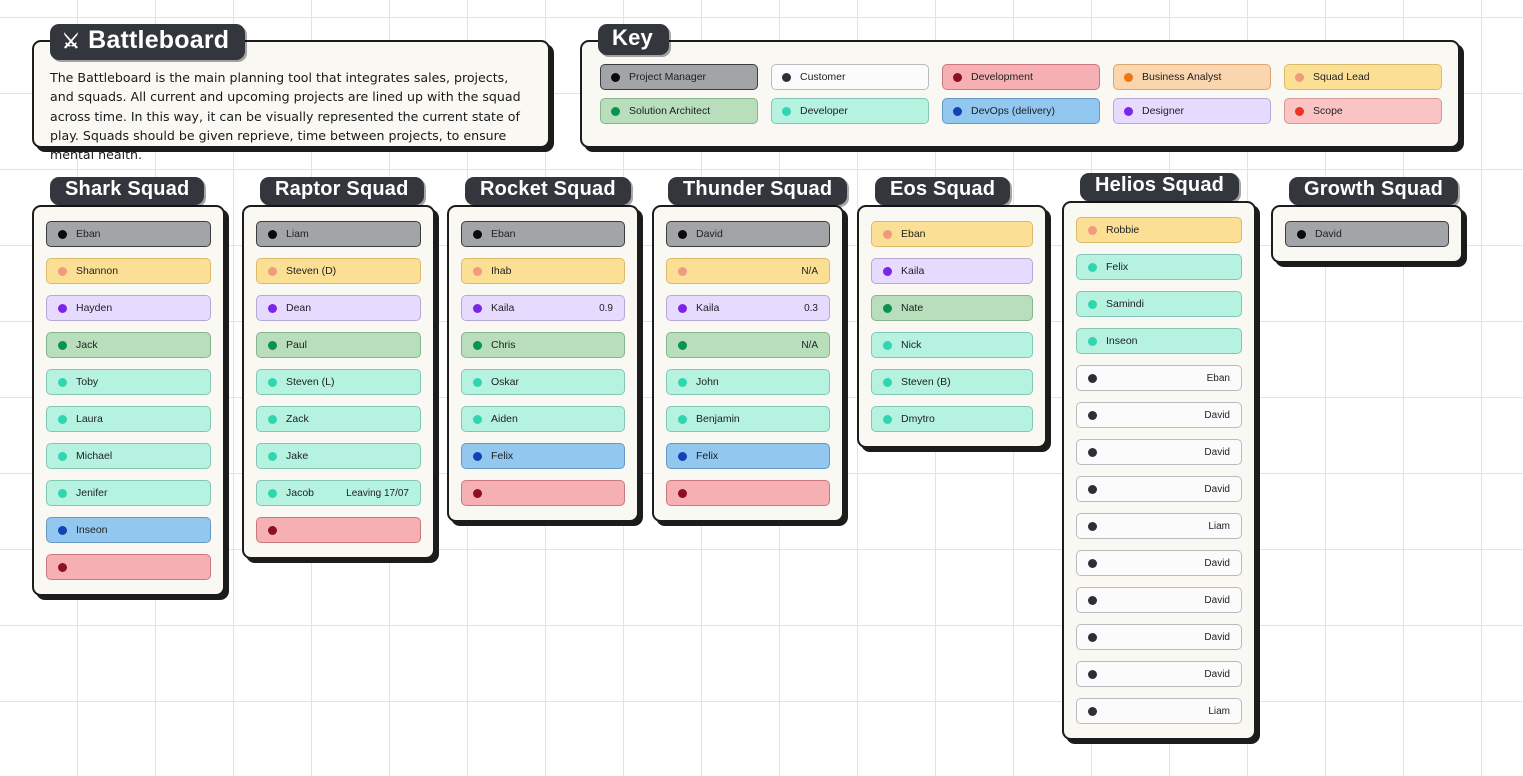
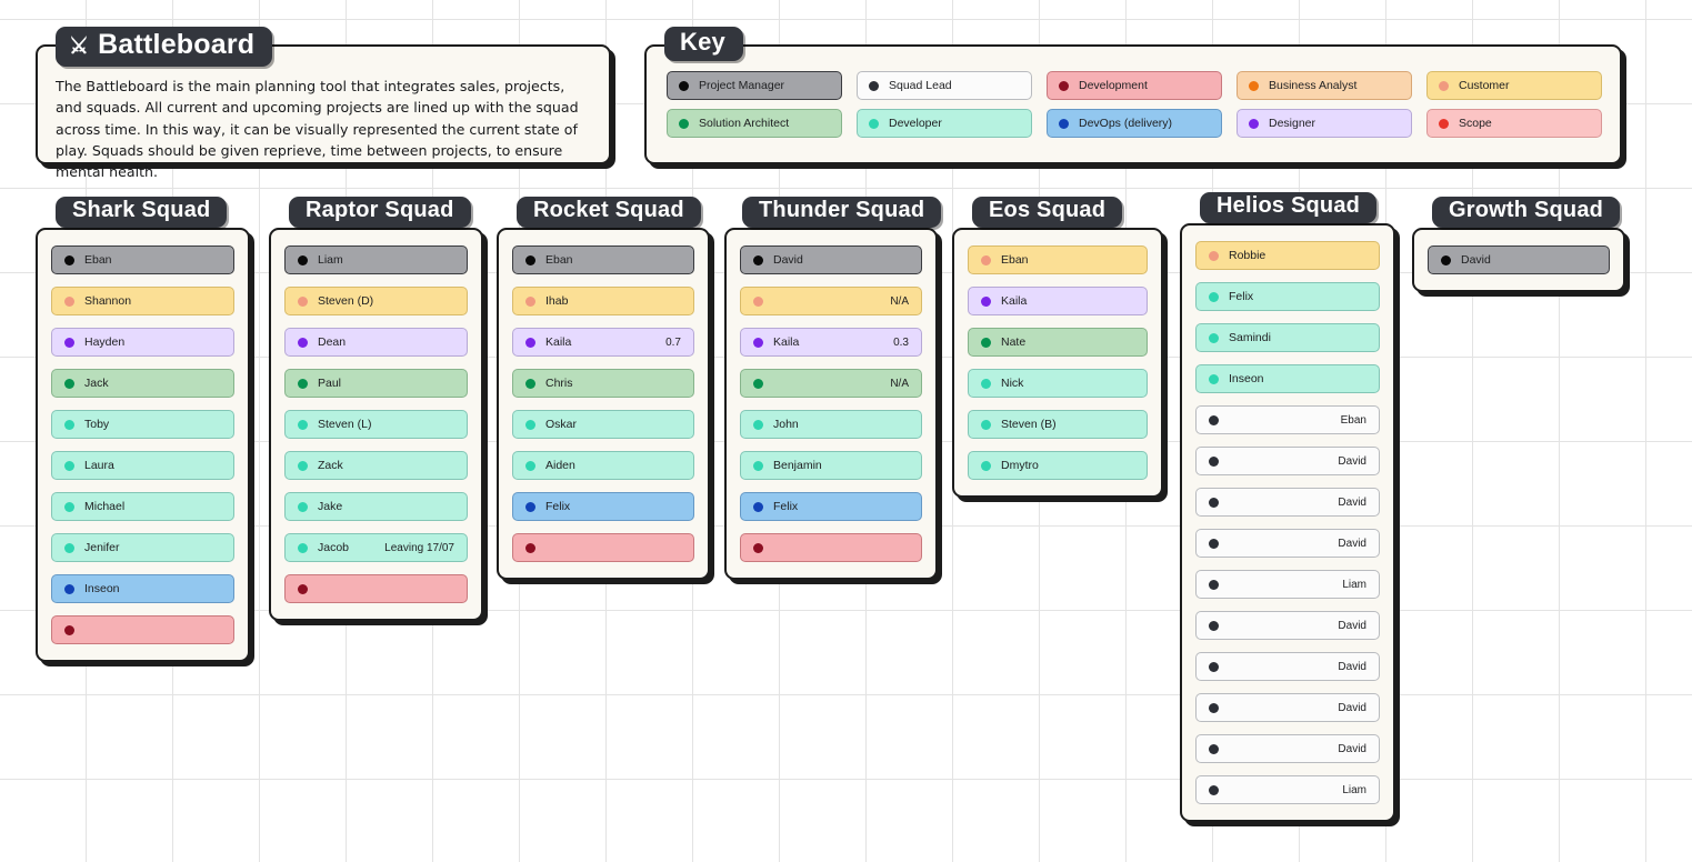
  The Battleboard is the main planning tool that integrates sales, projects, and squads. All current and upcoming projects are lined up with the squad across time. In this way, it can be visually represented the current state of play. Squads should be given reprieve, time between projects, to ensure mental health.
  ⚔
  Battleboard
  Project Manager
- Customer
+ Squad Lead
  Development
  Business Analyst
- Squad Lead
+ Customer
  Solution Architect
  Developer
  DevOps (delivery)
  Designer
  Scope
  Key
  Eban
  Shannon
  Hayden
  Jack
  Toby
  Laura
  Michael
  Jenifer
  Inseon
  Shark Squad
  Liam
  Steven (D)
  Dean
  Paul
  Steven (L)
  Zack
  Jake
  Jacob
  Leaving 17/07
  Raptor Squad
  Eban
  Ihab
  Kaila
- 0.9
+ 0.7
  Chris
  Oskar
  Aiden
  Felix
  Rocket Squad
  David
  N/A
  Kaila
  0.3
  N/A
  John
  Benjamin
  Felix
  Thunder Squad
  Eban
  Kaila
  Nate
  Nick
  Steven (B)
  Dmytro
  Eos Squad
  Robbie
  Felix
  Samindi
  Inseon
  Eban
  David
  David
  David
  Liam
  David
  David
  David
  David
  Liam
  Helios Squad
  David
  Growth Squad
